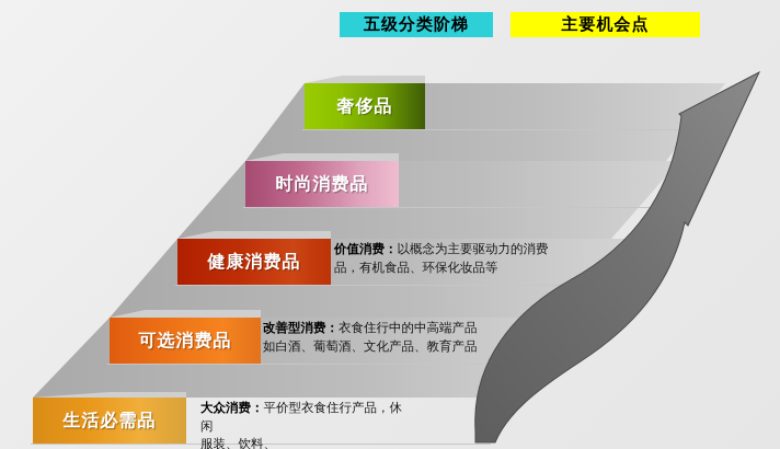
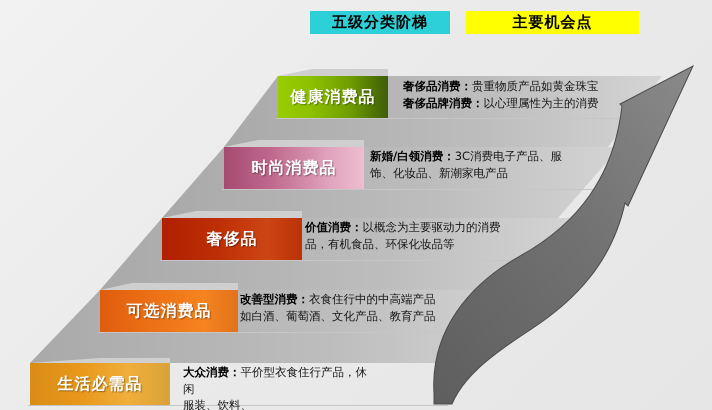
  五级分类阶梯
  主要机会点
  生活必需品
  可选消费品
- 健康消费品
+ 奢侈品
  时尚消费品
- 奢侈品
+ 健康消费品
  大众消费：平价型衣食住行产品，休闲
  服装、饮料、
  改善型消费：衣食住行中的中高端产品
  如白酒、葡萄酒、文化产品、教育产品
  价值消费：以概念为主要驱动力的消费
  品，有机食品、环保化妆品等
+ 新婚/白领消费：3C消费电子产品、服
+ 饰、化妆品、新潮家电产品
+ 奢侈品消费：贵重物质产品如黄金珠宝
+ 奢侈品牌消费：以心理属性为主的消费
